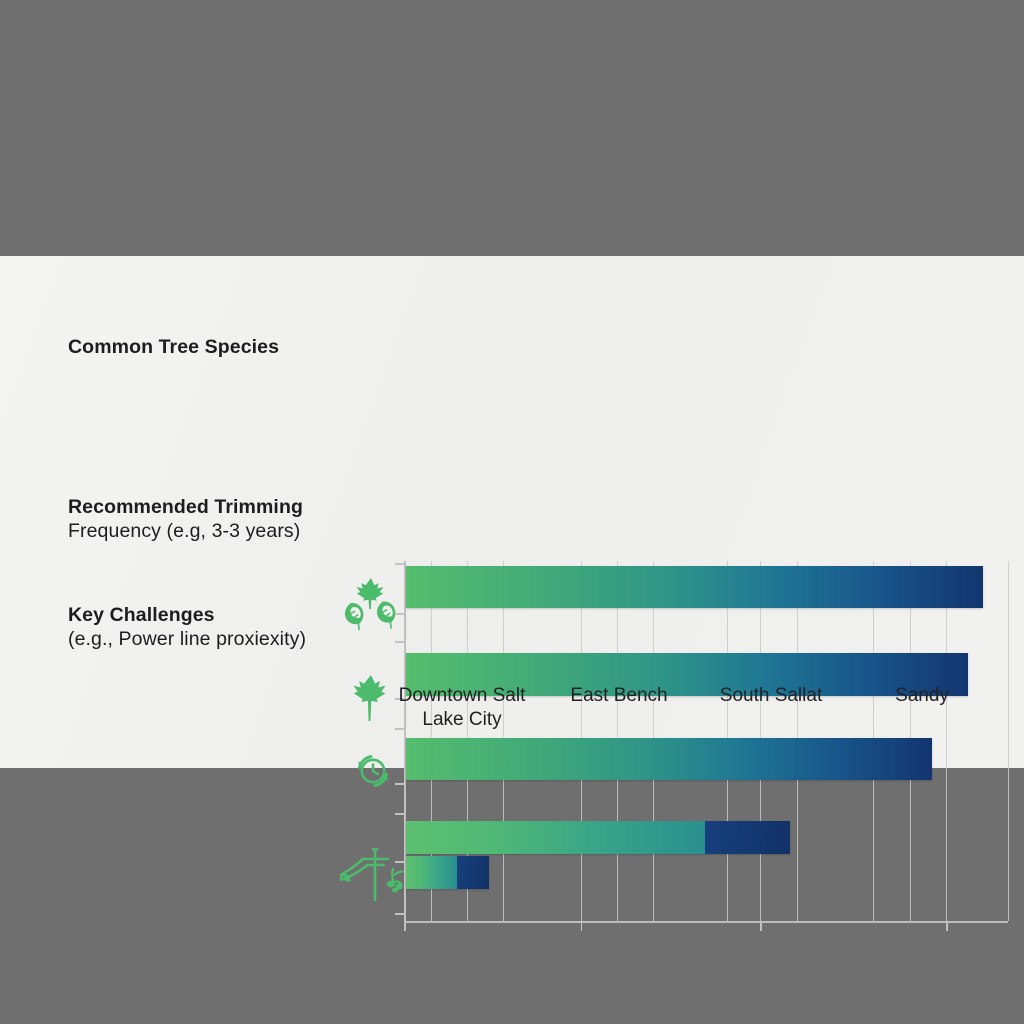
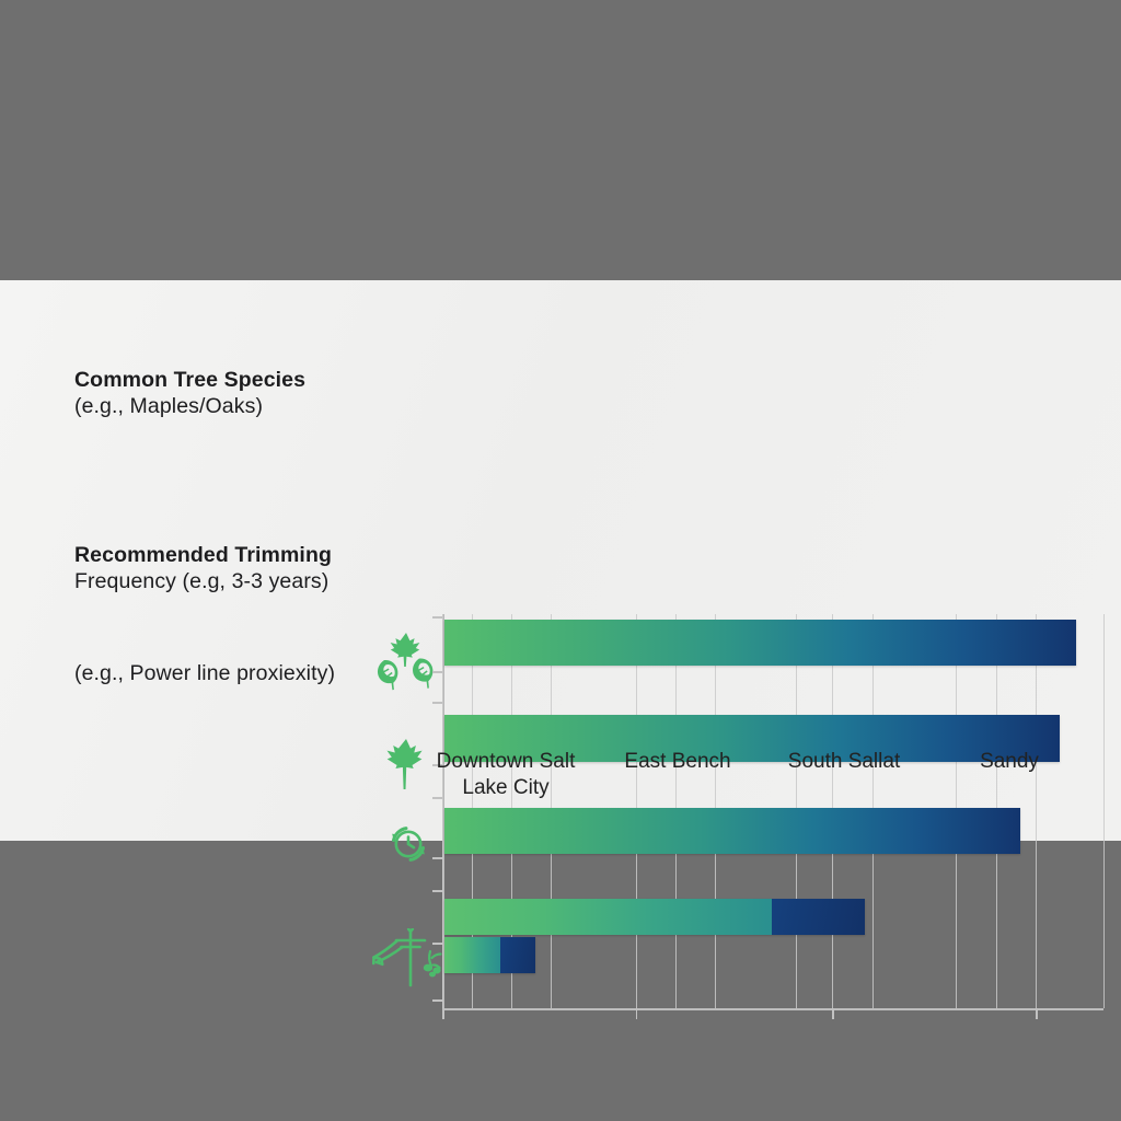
  Common Tree Species
+ (e.g., Maples/Oaks)
  Recommended Trimming
  Frequency (e.g, 3-3 years)
- Key Challenges
  (e.g., Power line proxiexity)
  Downtown Salt Lake City
  East Bench
  South Sallat
  Sandy
